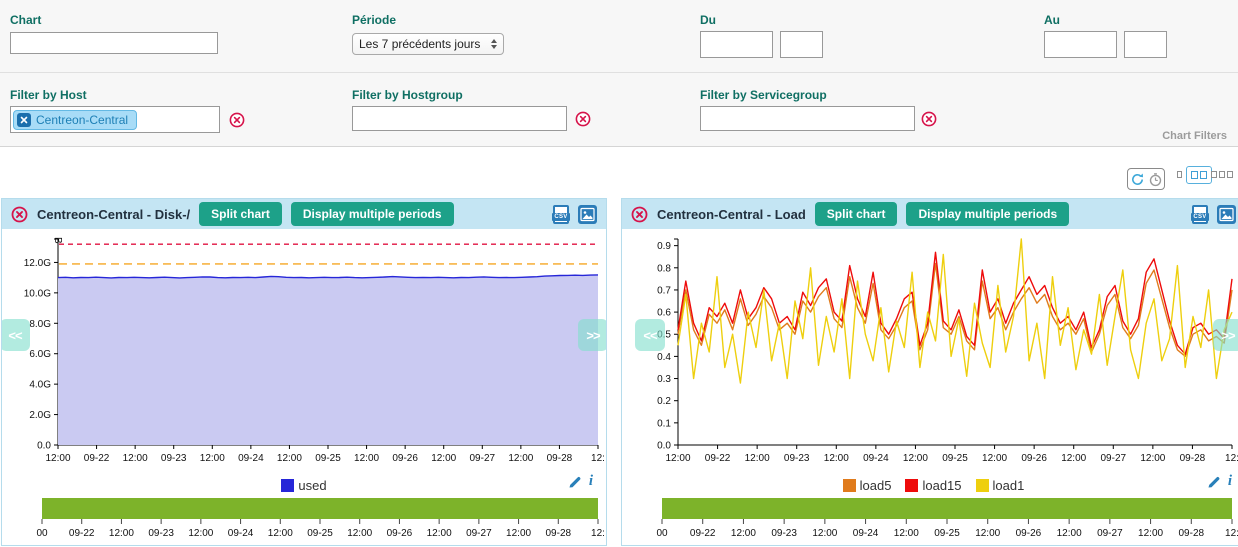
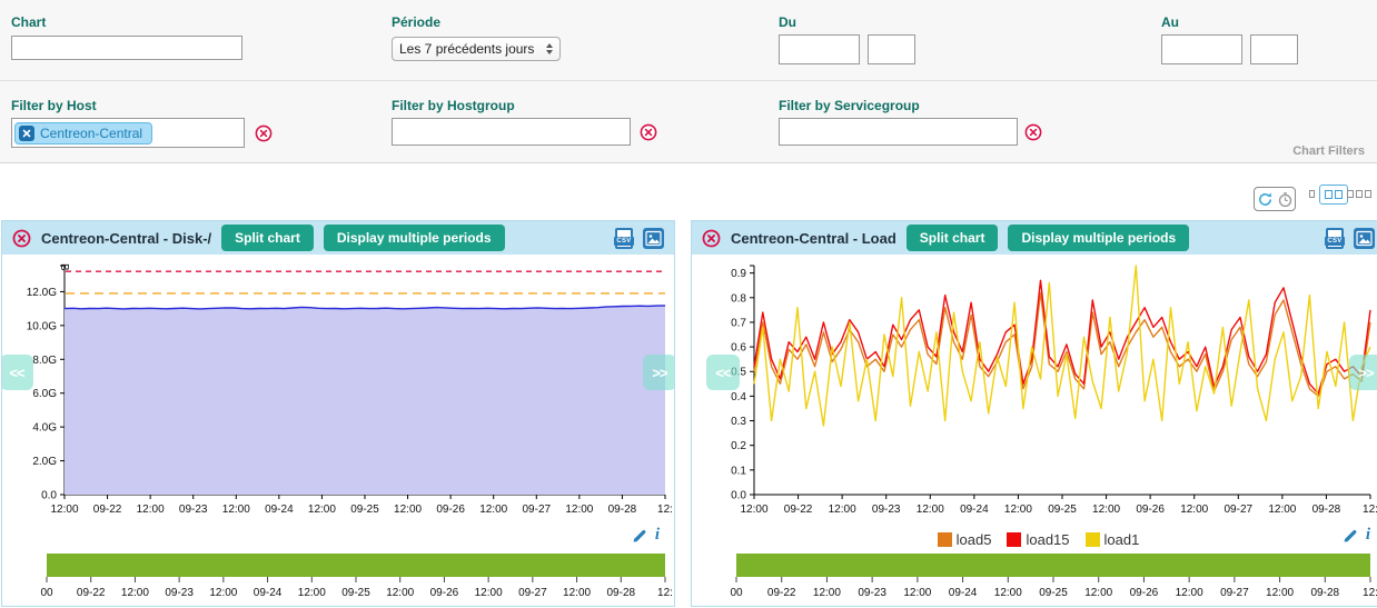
  Chart
  Période
  Les 7 précédents jours
  Du
  Au
  Filter by Host
  Centreon-Central
  Filter by Hostgroup
  Filter by Servicegroup
  Chart Filters
  Centreon-Central - Disk-/
  Split chart
  Display multiple periods
  0.0
  2.0G
  4.0G
  6.0G
  8.0G
  10.0G
  12.0G
  12:00
  09-22
  12:00
  09-23
  12:00
  09-24
  12:00
  09-25
  12:00
  09-26
  12:00
  09-27
  12:00
  09-28
  12:
- used
  i
  00
  09-22
  12:00
  09-23
  12:00
  09-24
  12:00
  09-25
  12:00
  09-26
  12:00
  09-27
  12:00
  09-28
  12:
  <<
  >>
  Centreon-Central - Load
  Split chart
  Display multiple periods
  0.0
  0.1
  0.2
  0.3
  0.4
  0.5
  0.6
  0.7
  0.8
  0.9
  12:00
  09-22
  12:00
  09-23
  12:00
  09-24
  12:00
  09-25
  12:00
  09-26
  12:00
  09-27
  12:00
  09-28
  load5
  load15
  load1
  i
  00
  09-22
  12:00
  09-23
  12:00
  09-24
  12:00
  09-25
  12:00
  09-26
  12:00
  09-27
  12:00
  09-28
  <<
  >>
